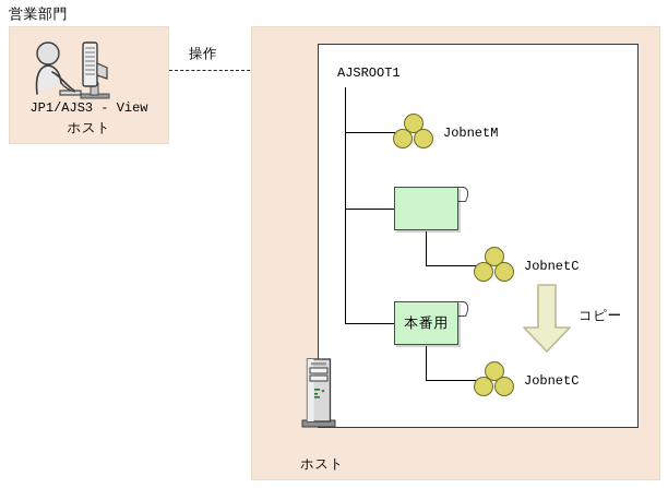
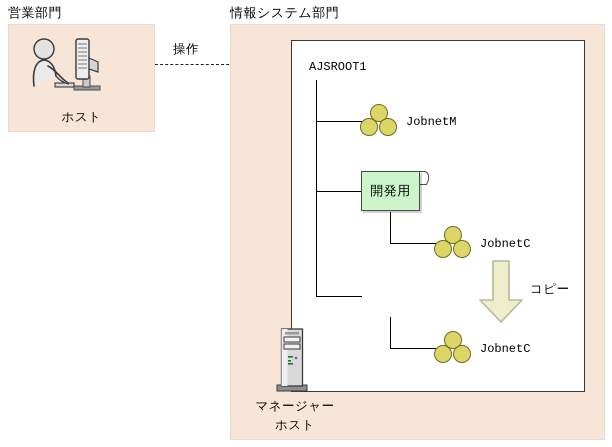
  営業部門
- JP1/AJS3 - View
  ホスト
  操作
+ 情報システム部門
  AJSROOT1
  JobnetM
+ 開発用
  JobnetC
- 本番用
  JobnetC
  コピー
+ マネージャー
  ホスト
